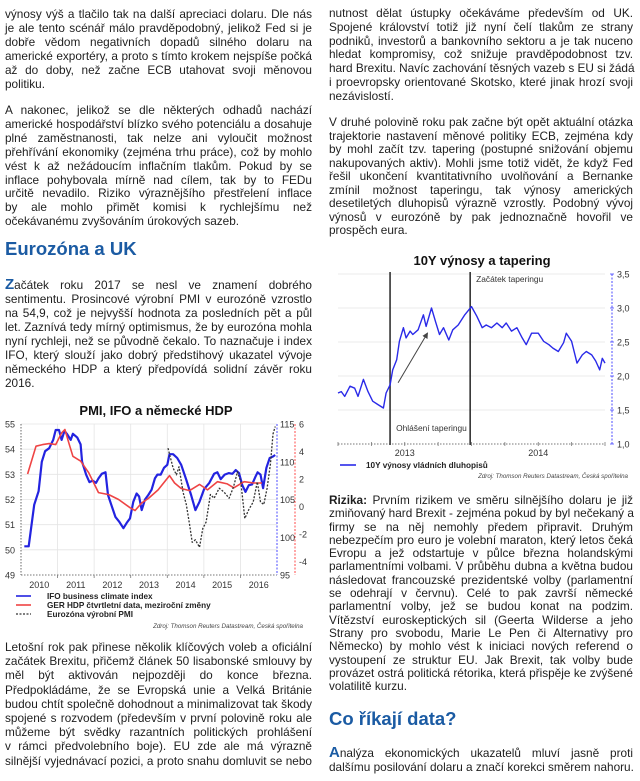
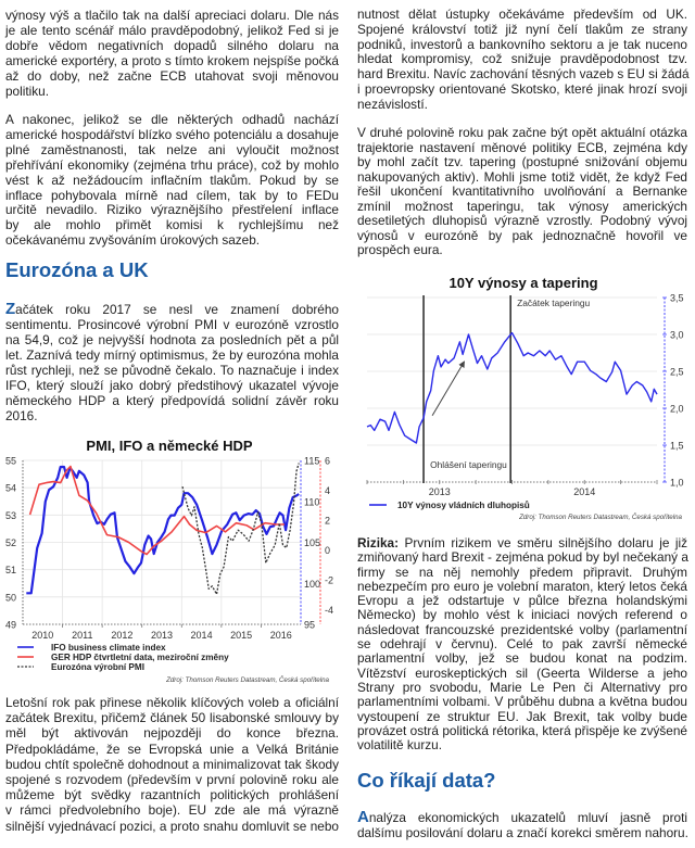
  výnosy výš a tlačilo tak na další apreciaci dolaru. Dle nás
  je ale tento scénář málo pravděpodobný, jelikož Fed si je
  dobře vědom negativních dopadů silného dolaru na
  americké exportéry, a proto s tímto krokem nejspíše počká
  až do doby, než začne ECB utahovat svoji měnovou
  politiku.
  A nakonec, jelikož se dle některých odhadů nachází
  americké hospodářství blízko svého potenciálu a dosahuje
  plné zaměstnanosti, tak nelze ani vyloučit možnost
  přehřívání ekonomiky (zejména trhu práce), což by mohlo
  vést k až nežádoucím inflačním tlakům. Pokud by se
  inflace pohybovala mírně nad cílem, tak by to FEDu
  určitě nevadilo. Riziko výraznějšího přestřelení inflace
  by ale mohlo přimět komisi k rychlejšímu než
  očekávanému zvyšováním úrokových sazeb.
  Eurozóna a UK
  Začátek roku 2017 se nesl ve znamení dobrého
  sentimentu. Prosincové výrobní PMI v eurozóně vzrostlo
  na 54,9, což je nejvyšší hodnota za posledních pět a půl
  let. Zaznívá tedy mírný optimismus, že by eurozóna mohla
- nyní rychleji, než se původně čekalo. To naznačuje i index
+ růst rychleji, než se původně čekalo. To naznačuje i index
  IFO, který slouží jako dobrý předstihový ukazatel vývoje
  německého HDP a který předpovídá solidní závěr roku
  2016.
  PMI, IFO a německé HDP
  49
  50
  51
  52
  53
  54
  55
  95
  100
  105
  110
  115
  -4
  -2
  0
  2
  4
  6
  2010
  2011
  2012
  2013
  2014
  2015
  2016
  IFO business climate index
  GER HDP čtvrtletní data, meziroční změny
  Eurozóna výrobní PMI
  Letošní rok pak přinese několik klíčových voleb a oficiální
  začátek Brexitu, přičemž článek 50 lisabonské smlouvy by
  měl být aktivován nejpozději do konce března.
  Předpokládáme, že se Evropská unie a Velká Británie
  budou chtít společně dohodnout a minimalizovat tak škody
  spojené s rozvodem (především v první polovině roku ale
  můžeme být svědky razantních politických prohlášení
  v rámci předvolebního boje). EU zde ale má výrazně
  silnější vyjednávací pozici, a proto snahu domluvit se nebo
  nutnost dělat ústupky očekáváme především od UK.
  Spojené království totiž již nyní čelí tlakům ze strany
  podniků, investorů a bankovního sektoru a je tak nuceno
  hledat kompromisy, což snižuje pravděpodobnost tzv.
  hard Brexitu. Navíc zachování těsných vazeb s EU si žádá
  i proevropsky orientované Skotsko, které jinak hrozí svoji
  nezávislostí.
  V druhé polovině roku pak začne být opět aktuální otázka
  trajektorie nastavení měnové politiky ECB, zejména kdy
  by mohl začít tzv. tapering (postupné snižování objemu
  nakupovaných aktiv). Mohli jsme totiž vidět, že když Fed
  řešil ukončení kvantitativního uvolňování a Bernanke
  zmínil možnost taperingu, tak výnosy amerických
  desetiletých dluhopisů výrazně vzrostly. Podobný vývoj
  výnosů v eurozóně by pak jednoznačně hovořil ve
  prospěch eura.
  10Y výnosy a tapering
  1,0
  1,5
  2,0
  2,5
  3,0
  3,5
  2013
  2014
  Ohlášení taperingu
  Začátek taperingu
  10Y výnosy vládních dluhopisů
  Rizika: Prvním rizikem ve směru silnějšího dolaru je již
  zmiňovaný hard Brexit - zejména pokud by byl nečekaný a
  firmy se na něj nemohly předem připravit. Druhým
  nebezpečím pro euro je volební maraton, který letos čeká
  Evropu a jež odstartuje v půlce března holandskými
- parlamentními volbami. V průběhu dubna a května budou
+ Německo) by mohlo vést k iniciaci nových referend o
  následovat francouzské prezidentské volby (parlamentní
  se odehrají v červnu). Celé to pak završí německé
  parlamentní volby, jež se budou konat na podzim.
  Vítězství euroskeptických sil (Geerta Wilderse a jeho
  Strany pro svobodu, Marie Le Pen či Alternativy pro
- Německo) by mohlo vést k iniciaci nových referend o
+ parlamentními volbami. V průběhu dubna a května budou
  vystoupení ze struktur EU. Jak Brexit, tak volby bude
  provázet ostrá politická rétorika, která přispěje ke zvýšené
  volatilitě kurzu.
  Co říkají data?
  Analýza ekonomických ukazatelů mluví jasně proti
  dalšímu posilování dolaru a značí korekci směrem nahoru.
